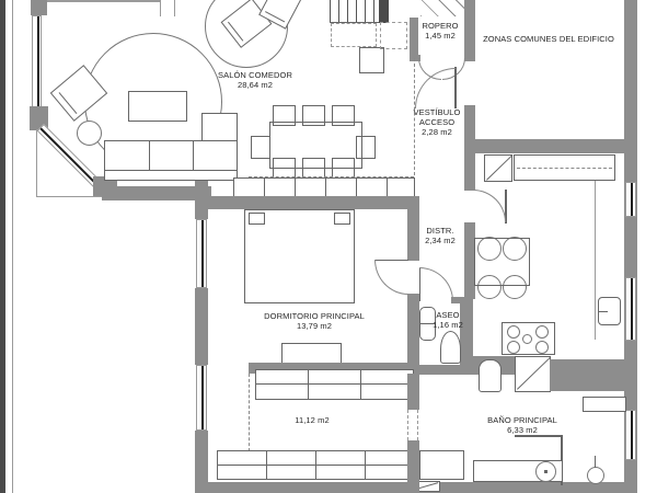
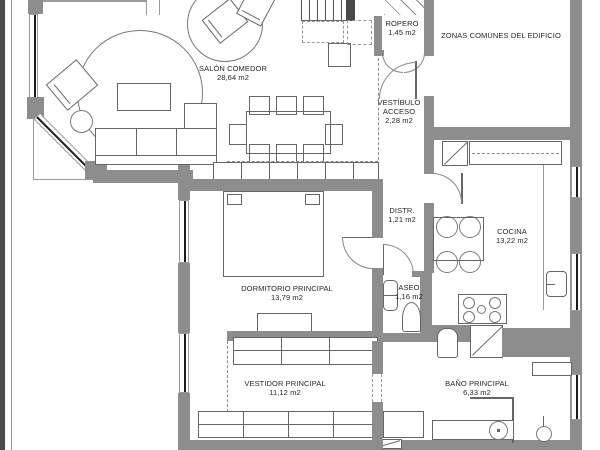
  SALÓN COMEDOR
  28,64 m2
  ROPERO
  1,45 m2
  ZONAS COMUNES DEL EDIFICIO
  VESTÍBULO
  ACCESO
  2,28 m2
  DISTR.
- 2,34 m2
+ 1,21 m2
+ COCINA
+ 13,22 m2
  DORMITORIO PRINCIPAL
  13,79 m2
  ASEO
  1,16 m2
+ VESTIDOR PRINCIPAL
  11,12 m2
  BAÑO PRINCIPAL
  6,33 m2
